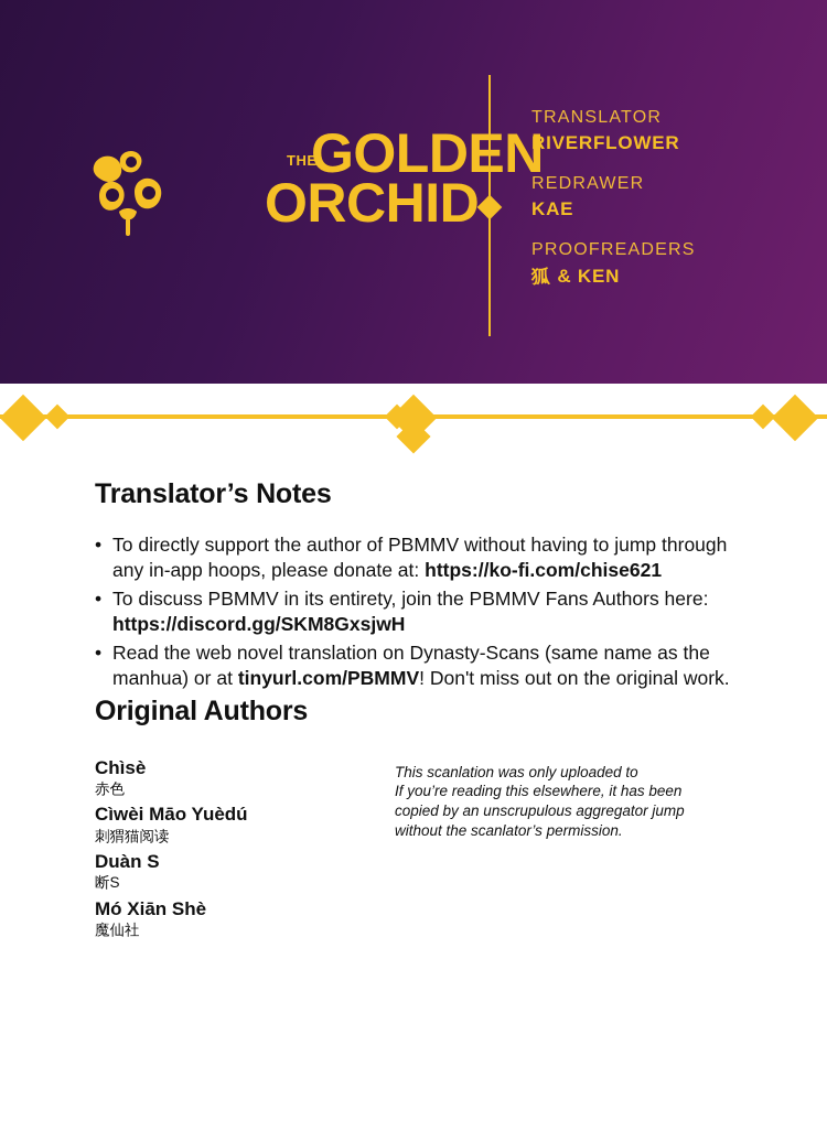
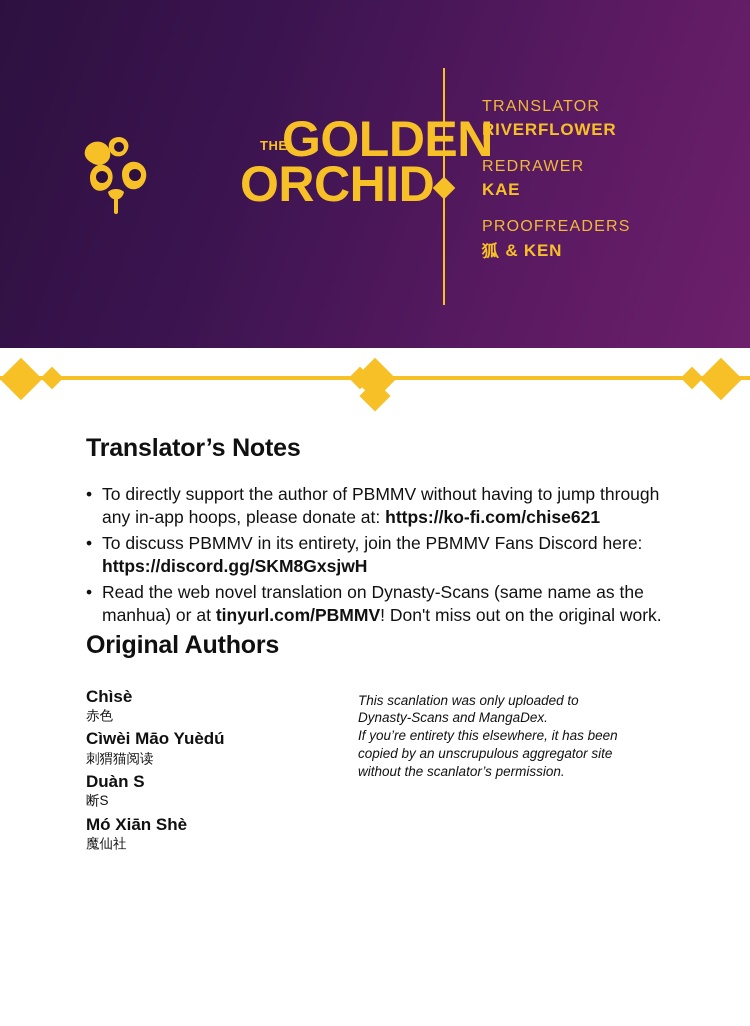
  THE
  GOLDEN
  ORCHID
  TRANSLATOR
  RIVERFLOWER
  REDRAWER
  KAE
  PROOFREADERS
  狐 & KEN
  Translator’s Notes
  To directly support the author of PBMMV without having to jump through any in-app hoops, please donate at: https://ko-fi.com/chise621
- To discuss PBMMV in its entirety, join the PBMMV Fans Authors here: https://discord.gg/SKM8GxsjwH
+ To discuss PBMMV in its entirety, join the PBMMV Fans Discord here: https://discord.gg/SKM8GxsjwH
  Read the web novel translation on Dynasty-Scans (same name as the manhua) or at tinyurl.com/PBMMV! Don't miss out on the original work.
  Original Authors
  Chìsè
  赤色
  Cìwèi Māo Yuèdú
  刺猬猫阅读
  Duàn S
  断S
  Mó Xiān Shè
  魔仙社
  This scanlation was only uploaded to
+ Dynasty-Scans and MangaDex.
- If you’re reading this elsewhere, it has been
+ If you’re entirety this elsewhere, it has been
- copied by an unscrupulous aggregator jump
+ copied by an unscrupulous aggregator site
  without the scanlator’s permission.
